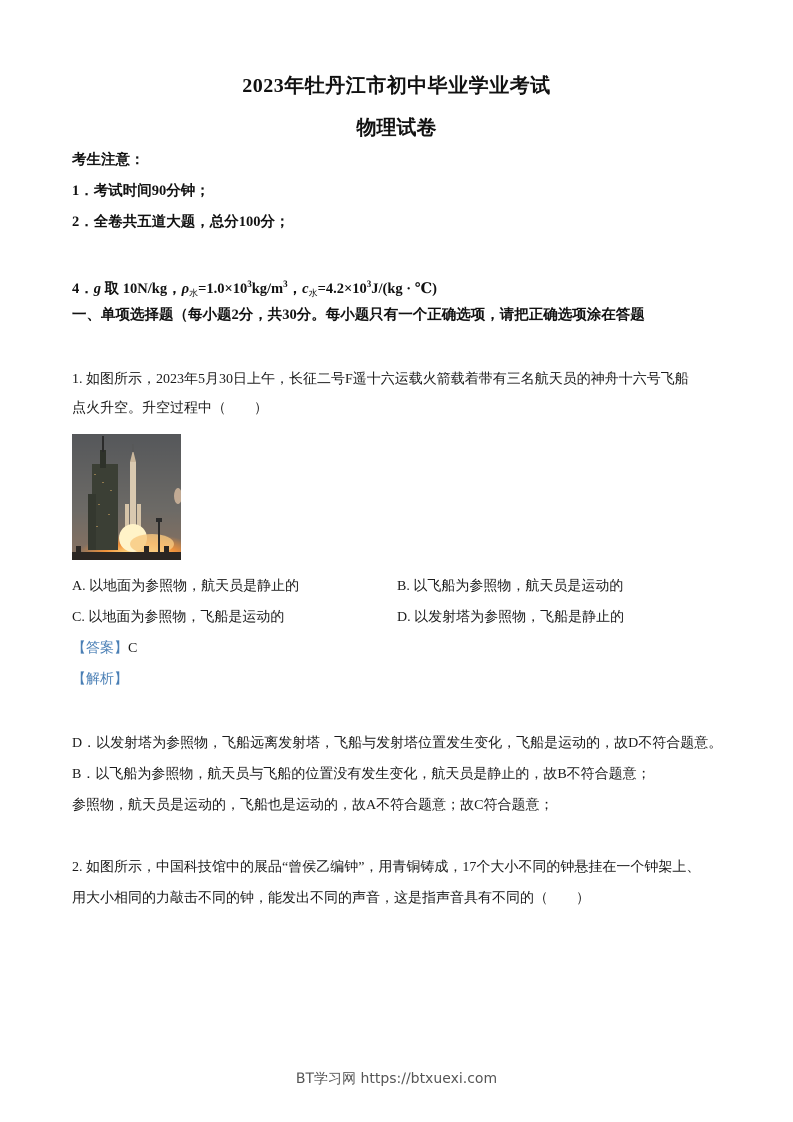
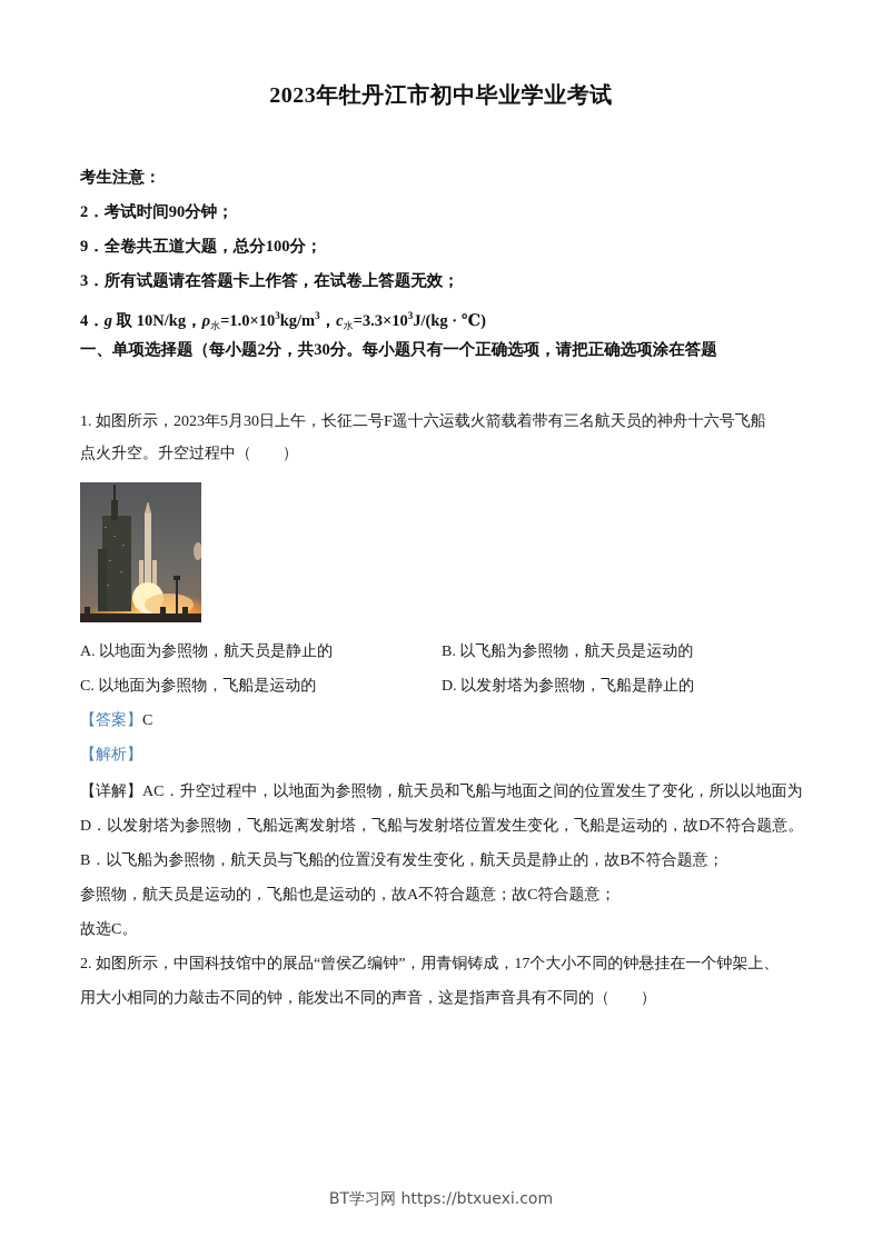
  2023年牡丹江市初中毕业学业考试
- 物理试卷
  考生注意：
- 1．考试时间90分钟；
+ 2．考试时间90分钟；
- 2．全卷共五道大题，总分100分；
+ 9．全卷共五道大题，总分100分；
+ 3．所有试题请在答题卡上作答，在试卷上答题无效；
- 4．g 取 10N/kg，ρ水=1.0×103kg/m3，c水=4.2×103J/(kg · ℃)
+ 4．g 取 10N/kg，ρ水=1.0×103kg/m3，c水=3.3×103J/(kg · ℃)
  一、单项选择题（每小题2分，共30分。每小题只有一个正确选项，请把正确选项涂在答题
  1. 如图所示，2023年5月30日上午，长征二号F遥十六运载火箭载着带有三名航天员的神舟十六号飞船
  点火升空。升空过程中（ ）
  A. 以地面为参照物，航天员是静止的
  B. 以飞船为参照物，航天员是运动的
  C. 以地面为参照物，飞船是运动的
  D. 以发射塔为参照物，飞船是静止的
  【答案】C
  【解析】
+ 【详解】AC．升空过程中，以地面为参照物，航天员和飞船与地面之间的位置发生了变化，所以以地面为
  D．以发射塔为参照物，飞船远离发射塔，飞船与发射塔位置发生变化，飞船是运动的，故D不符合题意。
  B．以飞船为参照物，航天员与飞船的位置没有发生变化，航天员是静止的，故B不符合题意；
  参照物，航天员是运动的，飞船也是运动的，故A不符合题意；故C符合题意；
+ 故选C。
  2. 如图所示，中国科技馆中的展品“曾侯乙编钟”，用青铜铸成，17个大小不同的钟悬挂在一个钟架上、
  用大小相同的力敲击不同的钟，能发出不同的声音，这是指声音具有不同的（ ）
  BT学习网 https://btxuexi.com
